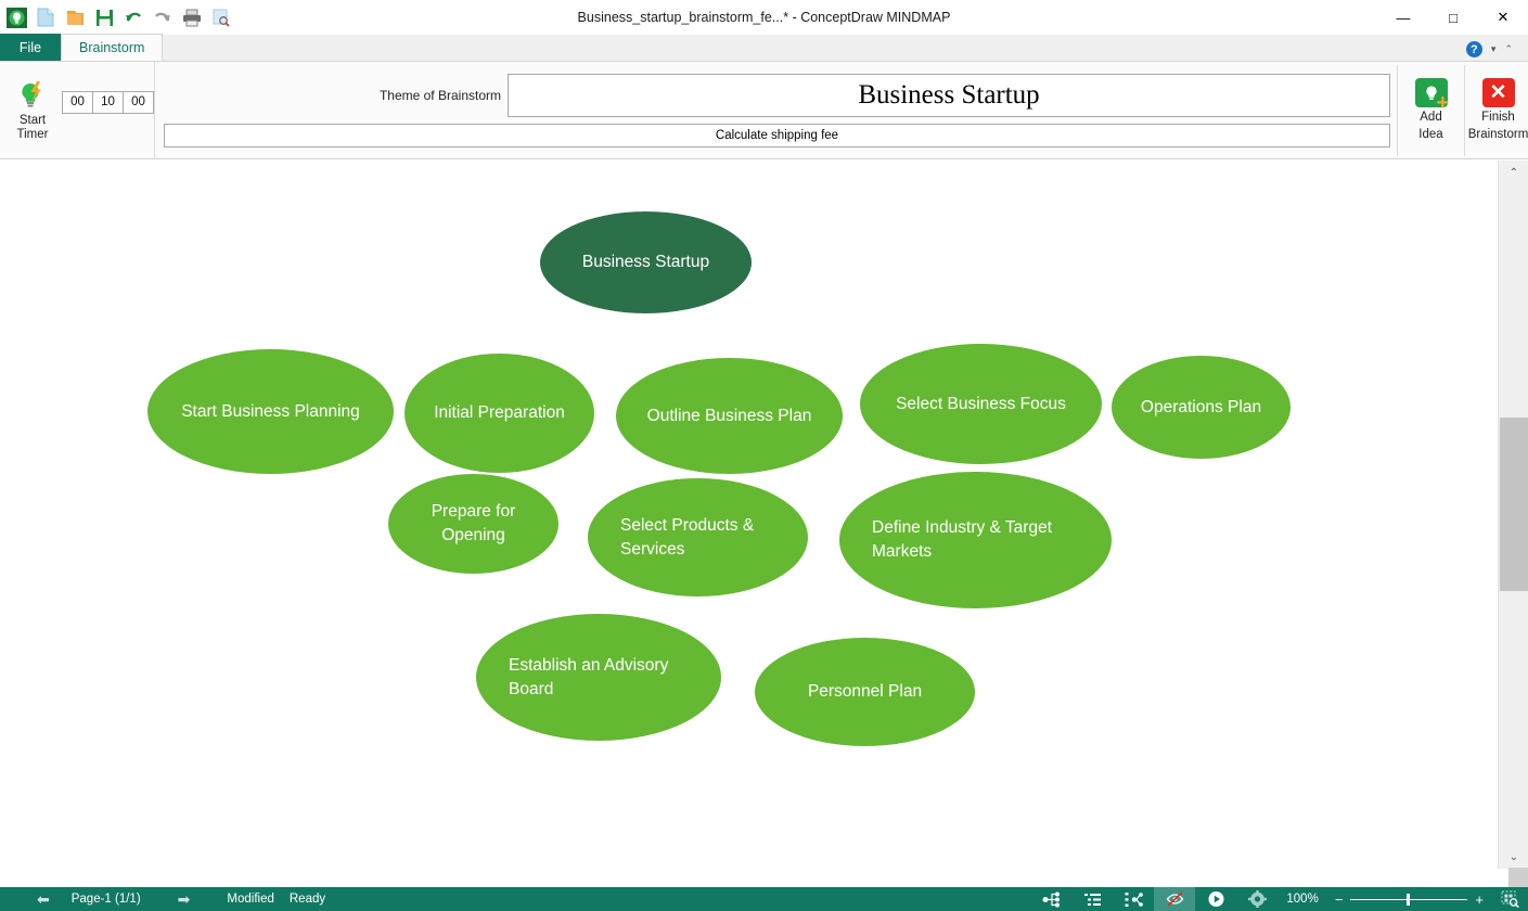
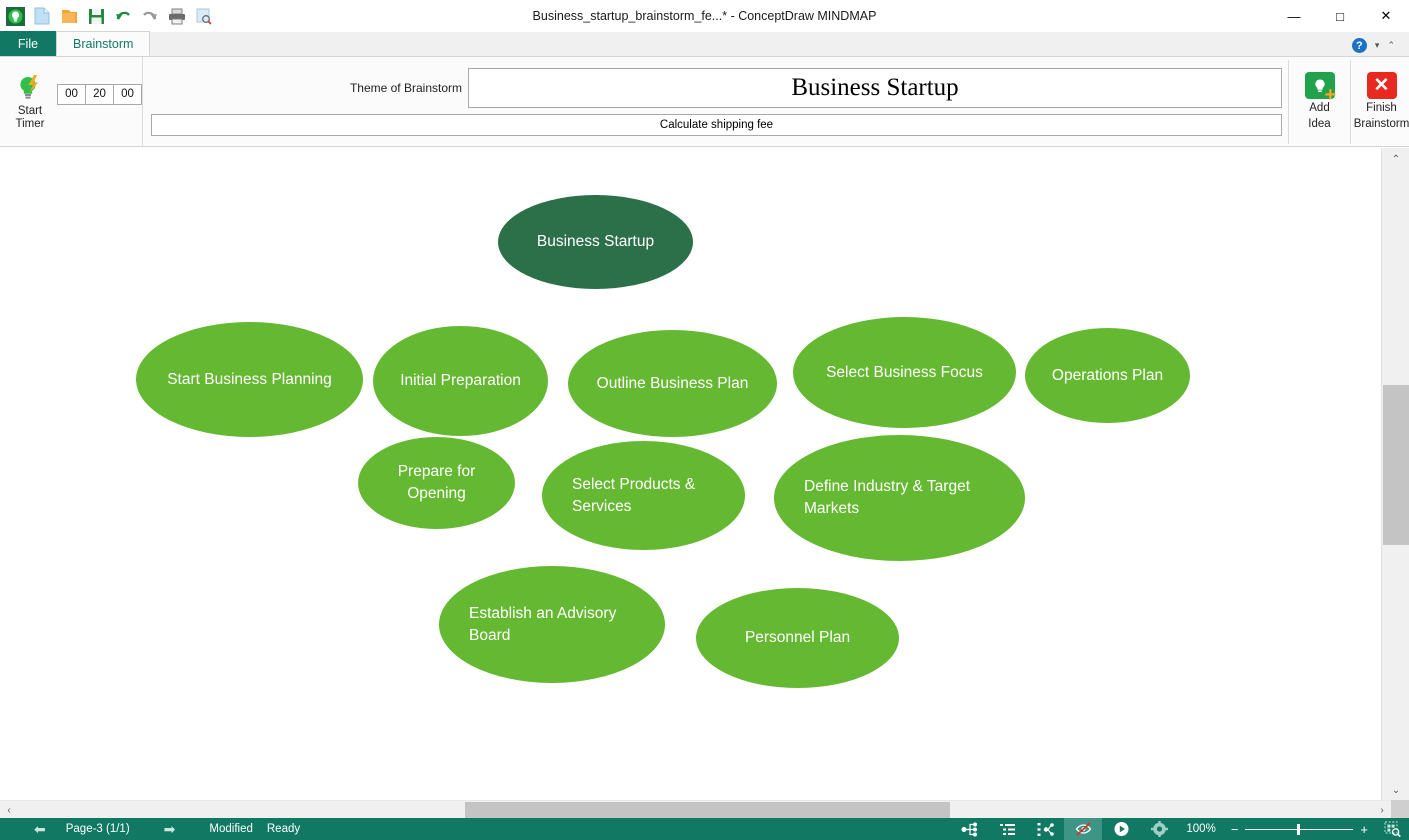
  Business_startup_brainstorm_fe...* - ConceptDraw MINDMAP
  —
  □
  ✕
  File
  Brainstorm
  ?
  ▾
  ⌃
  Start
  Timer
  00
- 10
+ 20
  00
  Theme of Brainstorm
  Business Startup
  Calculate shipping fee
  +
  Add
  Idea
  ✕
  Finish
  Brainstorm
  Business Startup
  Start Business Planning
  Initial Preparation
  Outline Business Plan
  Select Business Focus
  Operations Plan
  Prepare for Opening
  Select Products & Services
  Define Industry & Target Markets
  Establish an Advisory Board
  Personnel Plan
  ⌃
  ⌄
+ ‹
+ ›
  ⬅
- Page-1 (1/1)
+ Page-3 (1/1)
  ➡
  Modified
  Ready
  100%
  −
  +
